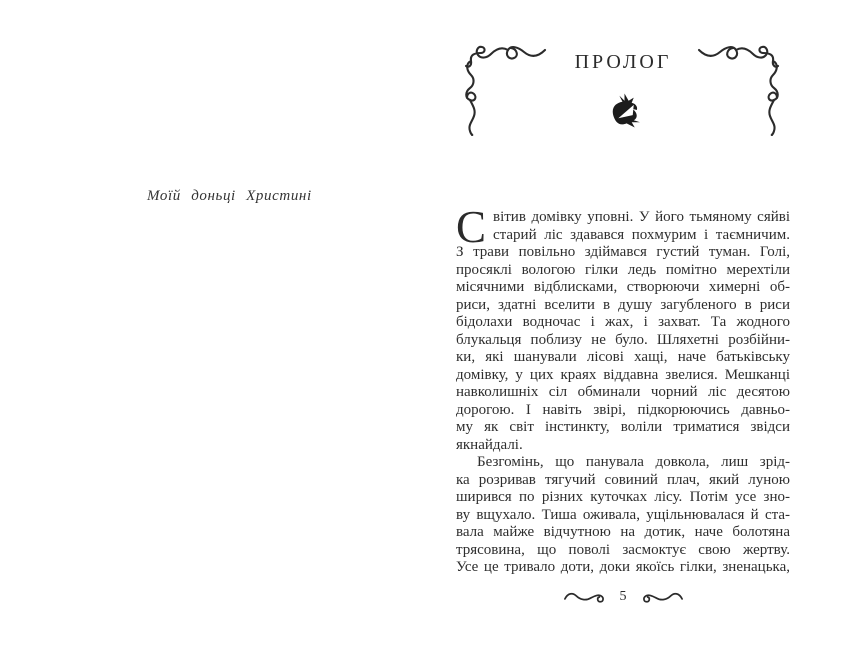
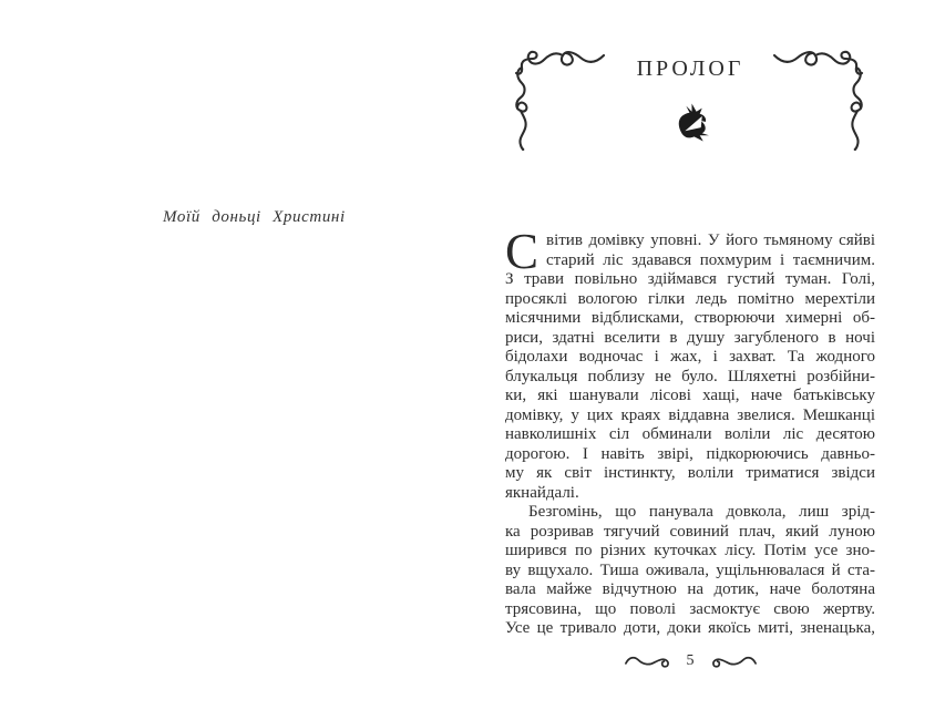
  Моїй доньці Христині
  ПРОЛОГ
  С
  вітив домівку уповні. У його тьмяному сяйві
  старий ліс здавався похмурим і таємничим.
  З трави повільно здіймався густий туман. Голі,
  просяклі вологою гілки ледь помітно мерехтіли
  місячними відблисками, створюючи химерні об-
- риси, здатні вселити в душу загубленого в риси
+ риси, здатні вселити в душу загубленого в ночі
  бідолахи водночас і жах, і захват. Та жодного
  блукальця поблизу не було. Шляхетні розбійни-
  ки, які шанували лісові хащі, наче батьківську
  домівку, у цих краях віддавна звелися. Мешканці
- навколишніх сіл обминали чорний ліс десятою
+ навколишніх сіл обминали воліли ліс десятою
  дорогою. І навіть звірі, підкорюючись давньо-
  му як світ інстинкту, воліли триматися звідси
  якнайдалі.
  Безгомінь, що панувала довкола, лиш зрід-
  ка розривав тягучий совиний плач, який луною
  ширився по різних куточках лісу. Потім усе зно-
  ву вщухало. Тиша оживала, ущільнювалася й ста-
  вала майже відчутною на дотик, наче болотяна
  трясовина, що поволі засмоктує свою жертву.
- Усе це тривало доти, доки якоїсь гілки, зненацька,
+ Усе це тривало доти, доки якоїсь миті, зненацька,
  5
